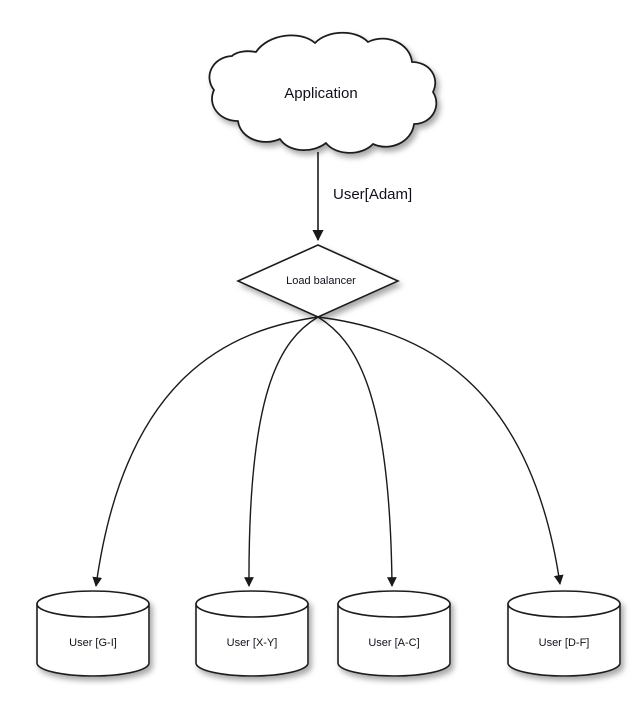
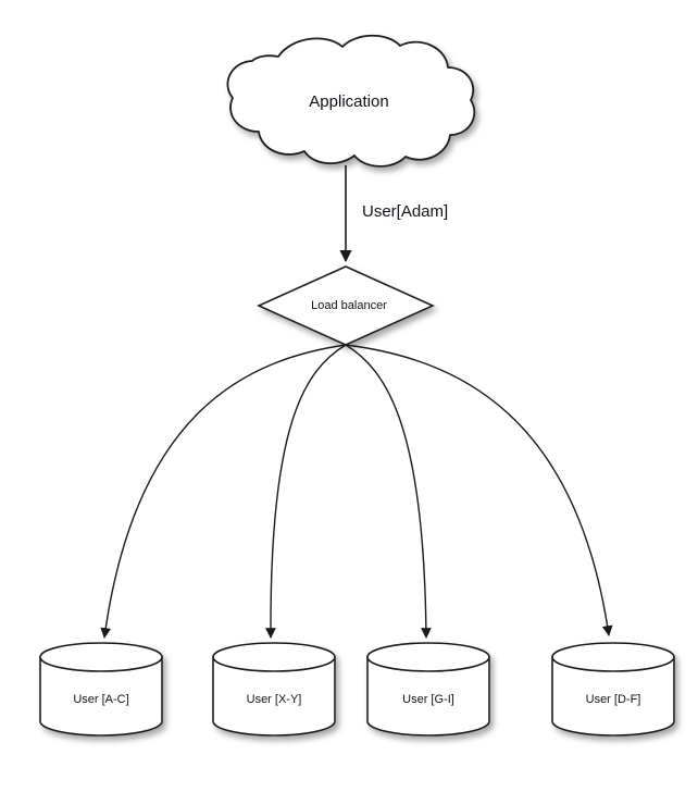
  Application
  Load balancer
  User[Adam]
- User [G-I]
+ User [A-C]
  User [X-Y]
- User [A-C]
+ User [G-I]
  User [D-F]
